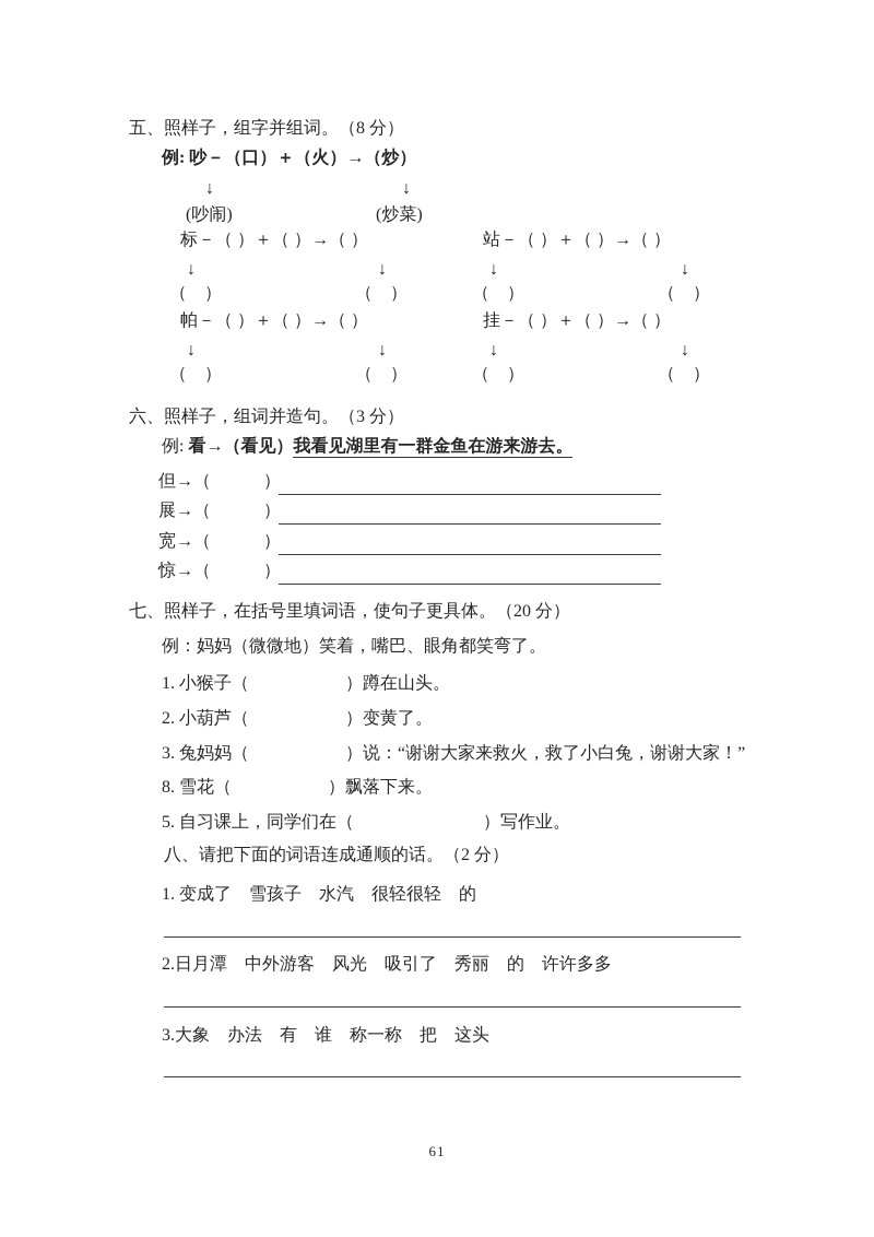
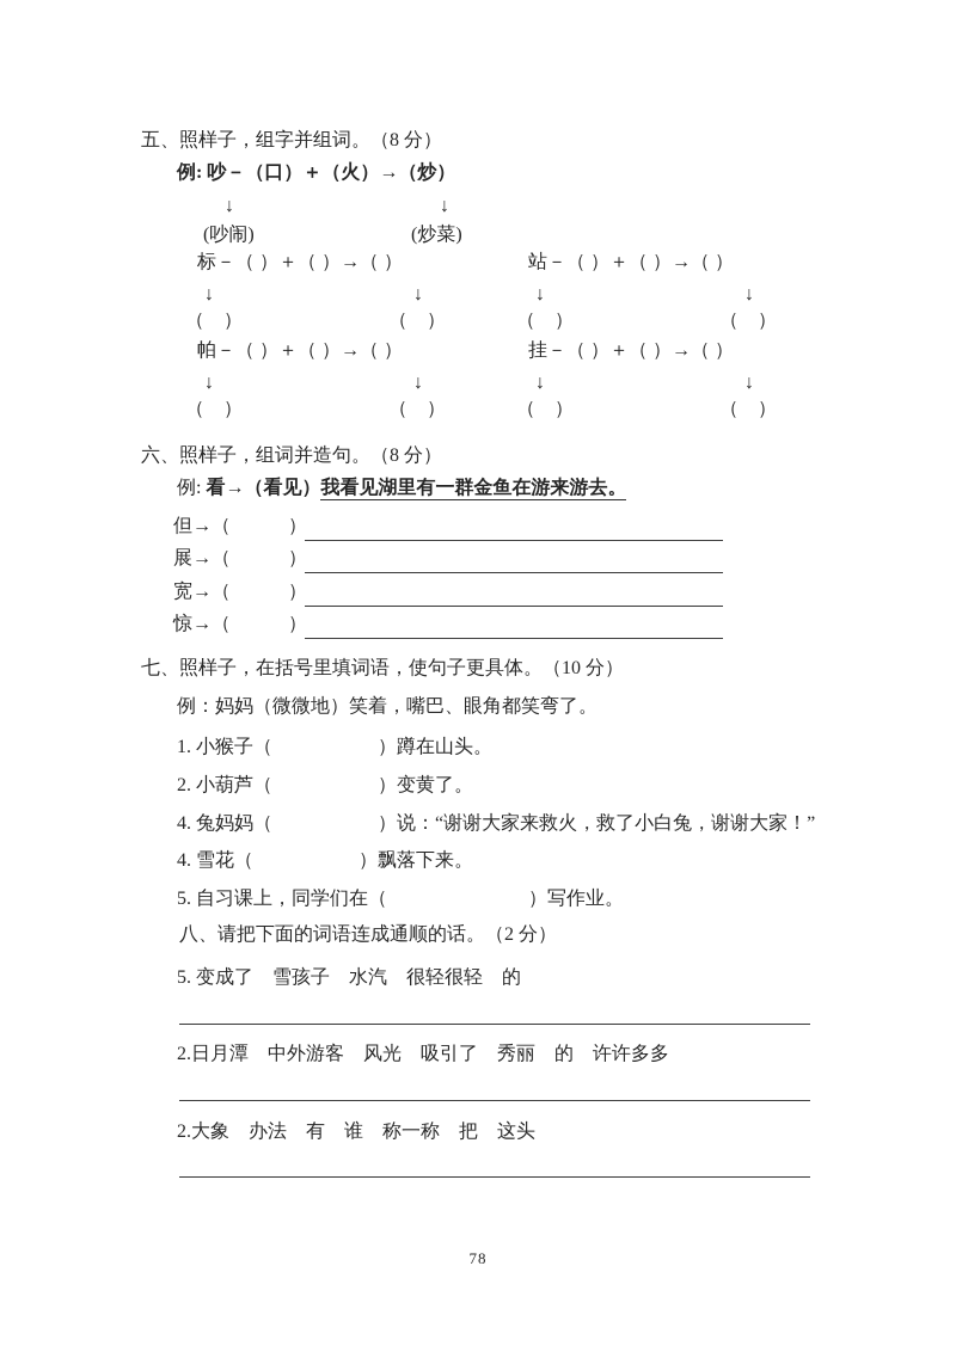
  五、照样子，组字并组词。（8 分）
  例: 吵－（口）＋（火）→（炒）
  ↓
  ↓
  (吵闹)
  (炒菜)
  标－（ ）＋（ ）→（ ）
  ↓
  ↓
  （ ）
  （ ）
  站－（ ）＋（ ）→（ ）
  ↓
  ↓
  （ ）
  （ ）
  帕－（ ）＋（ ）→（ ）
  ↓
  ↓
  （ ）
  （ ）
  挂－（ ）＋（ ）→（ ）
  ↓
  ↓
  （ ）
  （ ）
- 六、照样子，组词并造句。（3 分）
+ 六、照样子，组词并造句。（8 分）
  例: 看→（看见）我看见湖里有一群金鱼在游来游去。
  但→（ ）
  展→（ ）
  宽→（ ）
  惊→（ ）
- 七、照样子，在括号里填词语，使句子更具体。（20 分）
+ 七、照样子，在括号里填词语，使句子更具体。（10 分）
  例：妈妈（微微地）笑着，嘴巴、眼角都笑弯了。
  1. 小猴子（ ）蹲在山头。
  2. 小葫芦（ ）变黄了。
- 3. 兔妈妈（ ）说：“谢谢大家来救火，救了小白兔，谢谢大家！”
+ 4. 兔妈妈（ ）说：“谢谢大家来救火，救了小白兔，谢谢大家！”
- 8. 雪花（ ）飘落下来。
+ 4. 雪花（ ）飘落下来。
  5. 自习课上，同学们在（ ）写作业。
  八、请把下面的词语连成通顺的话。（2 分）
- 1. 变成了 雪孩子 水汽 很轻很轻 的
+ 5. 变成了 雪孩子 水汽 很轻很轻 的
  2.日月潭 中外游客 风光 吸引了 秀丽 的 许许多多
- 3.大象 办法 有 谁 称一称 把 这头
+ 2.大象 办法 有 谁 称一称 把 这头
- 61
+ 78
